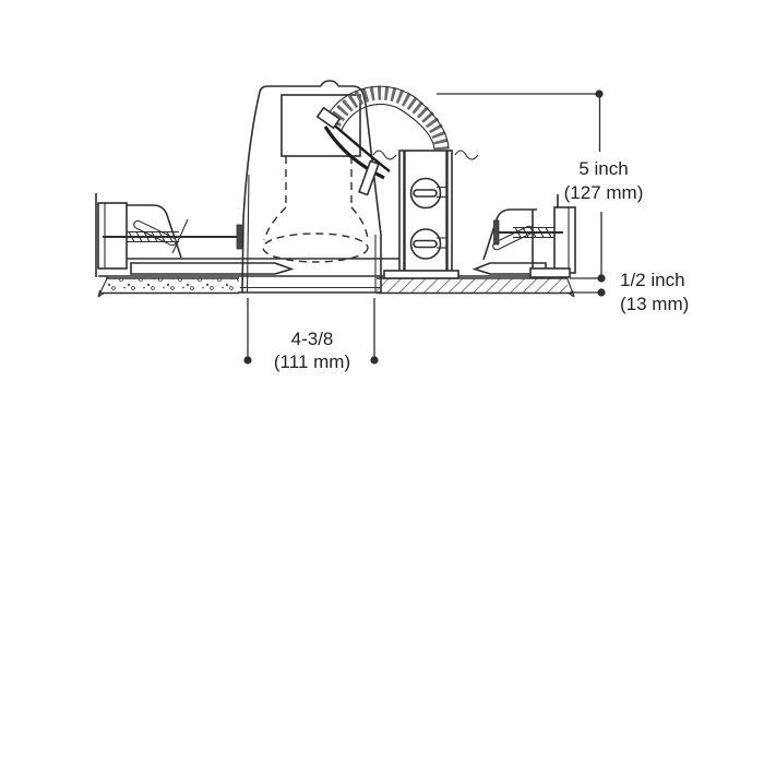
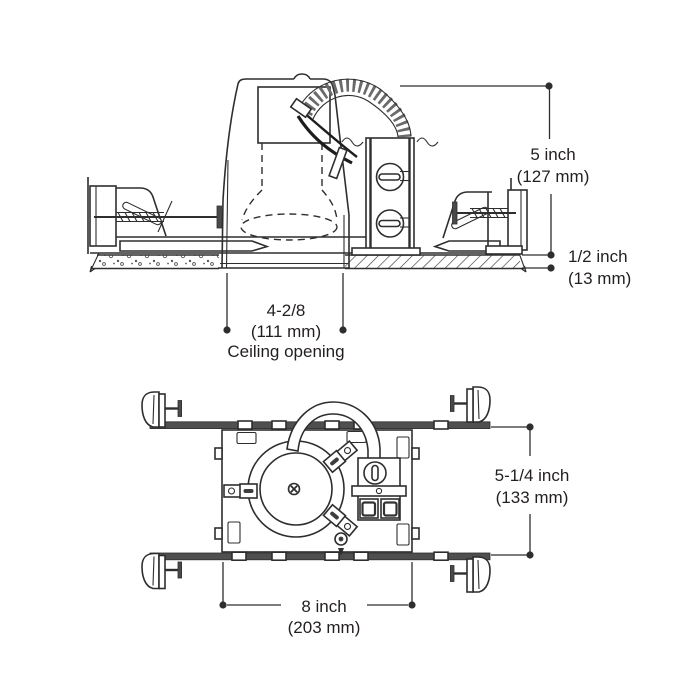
  5 inch
  (127 mm)
  1/2 inch
  (13 mm)
- 4-3/8
+ 4-2/8
  (111 mm)
+ Ceiling opening
+ 5-1/4 inch
+ (133 mm)
+ 8 inch
+ (203 mm)
